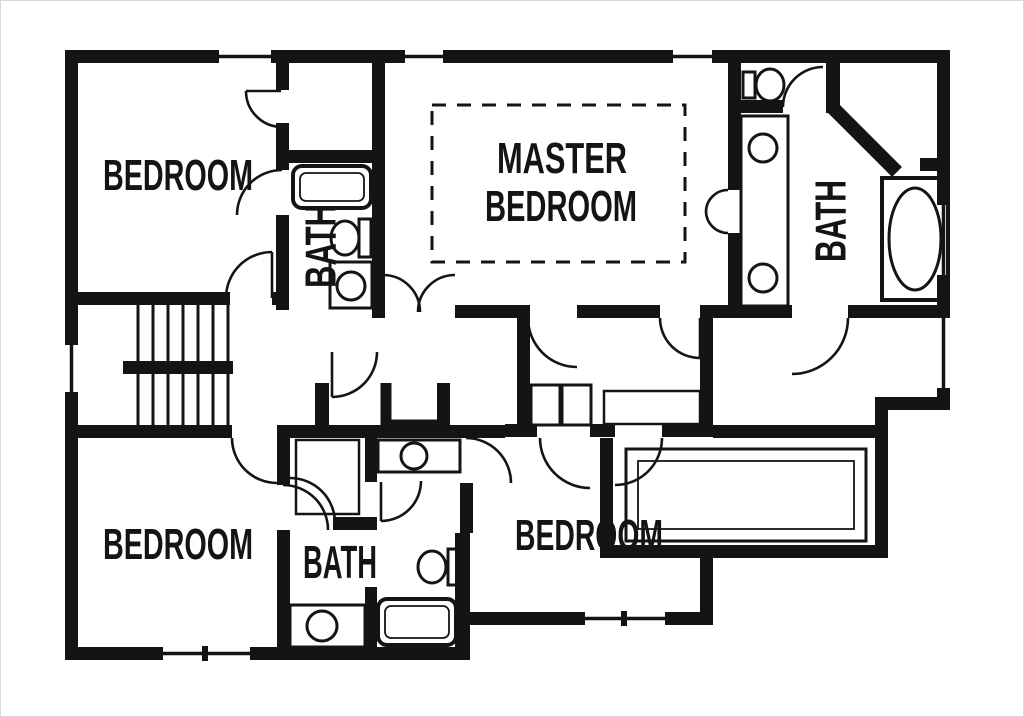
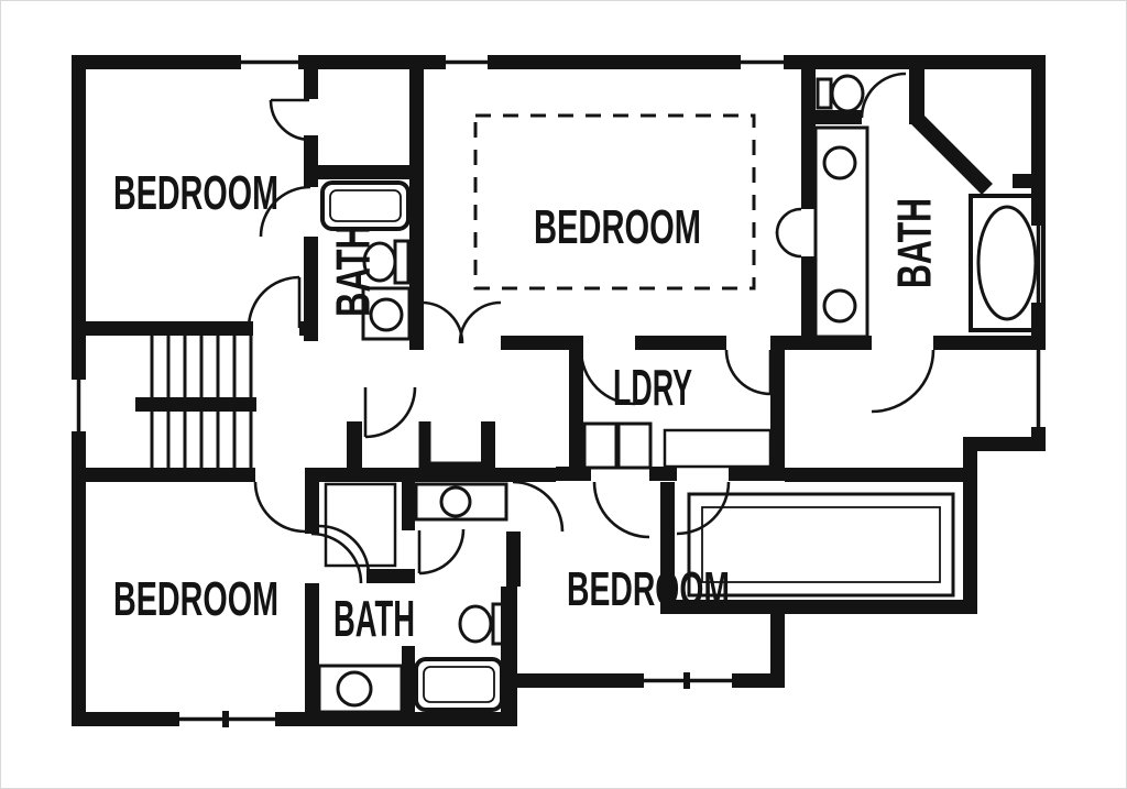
  BEDROOM
- MASTER
  BEDROOM
+ LDRY
  BEDROOM
  BATH
  BEDROOM
